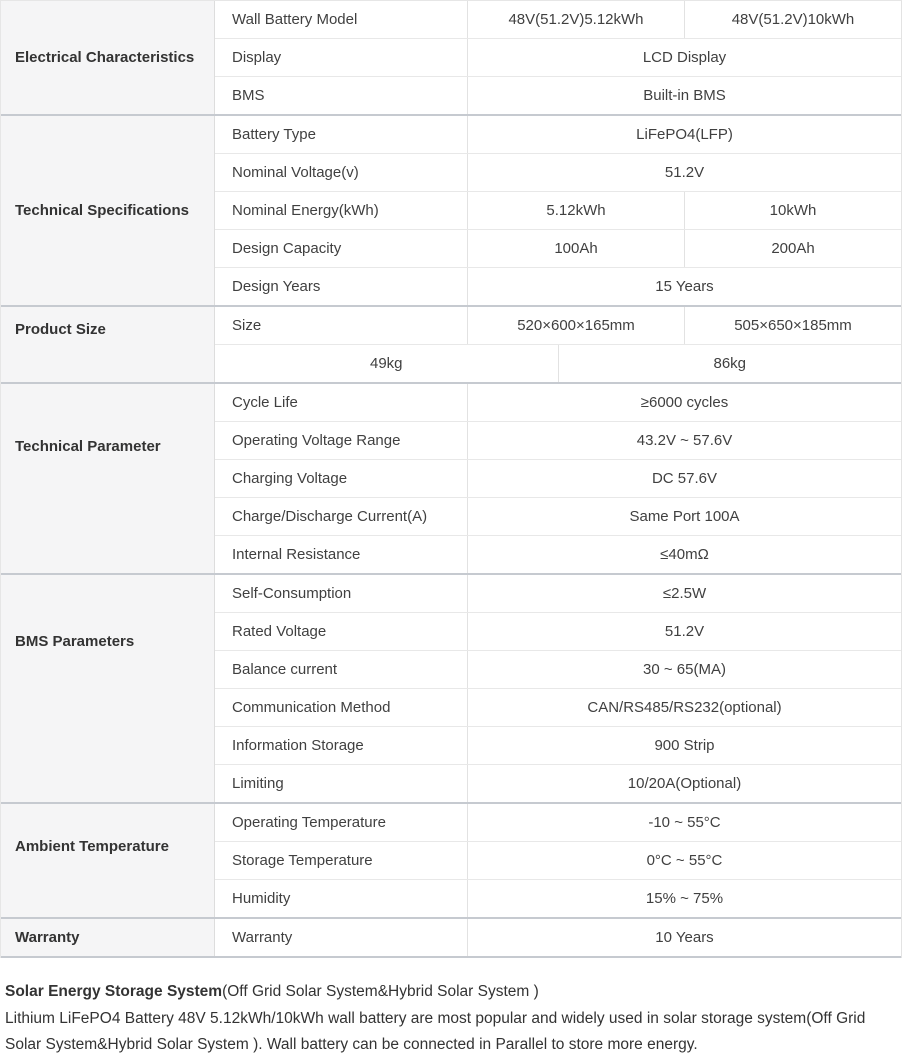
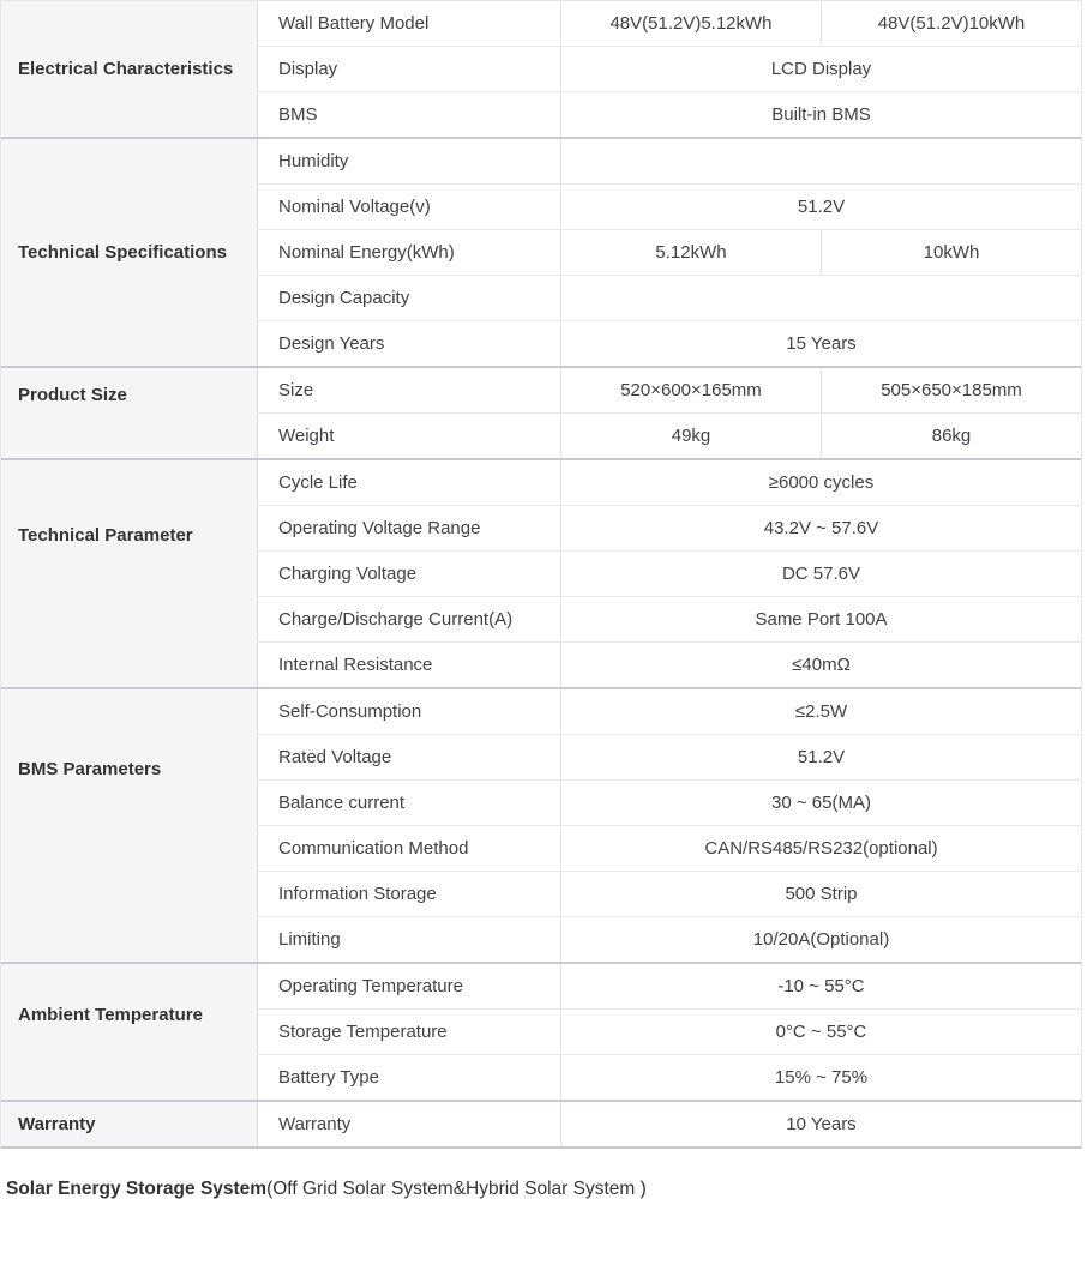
  Electrical Characteristics
  Wall Battery Model
  48V(51.2V)5.12kWh
  48V(51.2V)10kWh
  Display
  LCD Display
  BMS
  Built-in BMS
  Technical Specifications
- Battery Type
+ Humidity
- LiFePO4(LFP)
  Nominal Voltage(v)
  51.2V
  Nominal Energy(kWh)
  5.12kWh
  10kWh
  Design Capacity
- 100Ah
- 200Ah
  Design Years
  15 Years
  Product Size
  Size
  520×600×165mm
  505×650×185mm
+ Weight
  49kg
  86kg
  Technical Parameter
  Cycle Life
  ≥6000 cycles
  Operating Voltage Range
  43.2V ~ 57.6V
  Charging Voltage
  DC 57.6V
  Charge/Discharge Current(A)
  Same Port 100A
  Internal Resistance
  ≤40mΩ
  BMS Parameters
  Self-Consumption
  ≤2.5W
  Rated Voltage
  51.2V
  Balance current
  30 ~ 65(MA)
  Communication Method
  CAN/RS485/RS232(optional)
  Information Storage
- 900 Strip
+ 500 Strip
  Limiting
  10/20A(Optional)
  Ambient Temperature
  Operating Temperature
  -10 ~ 55°C
  Storage Temperature
  0°C ~ 55°C
- Humidity
+ Battery Type
  15% ~ 75%
  Warranty
  Warranty
  10 Years
  Solar Energy Storage System(Off Grid Solar System&Hybrid Solar System )
- Lithium LiFePO4 Battery 48V 5.12kWh/10kWh wall battery are most popular and widely used in solar storage system(Off Grid Solar System&Hybrid Solar System ). Wall battery can be connected in Parallel to store more energy.
